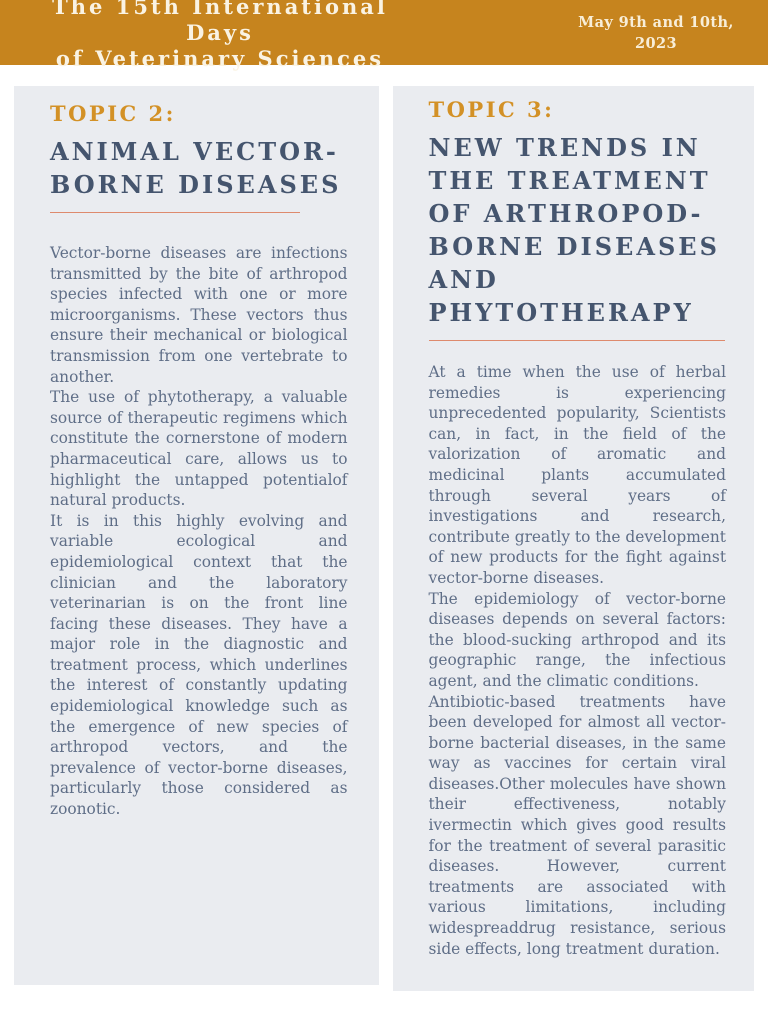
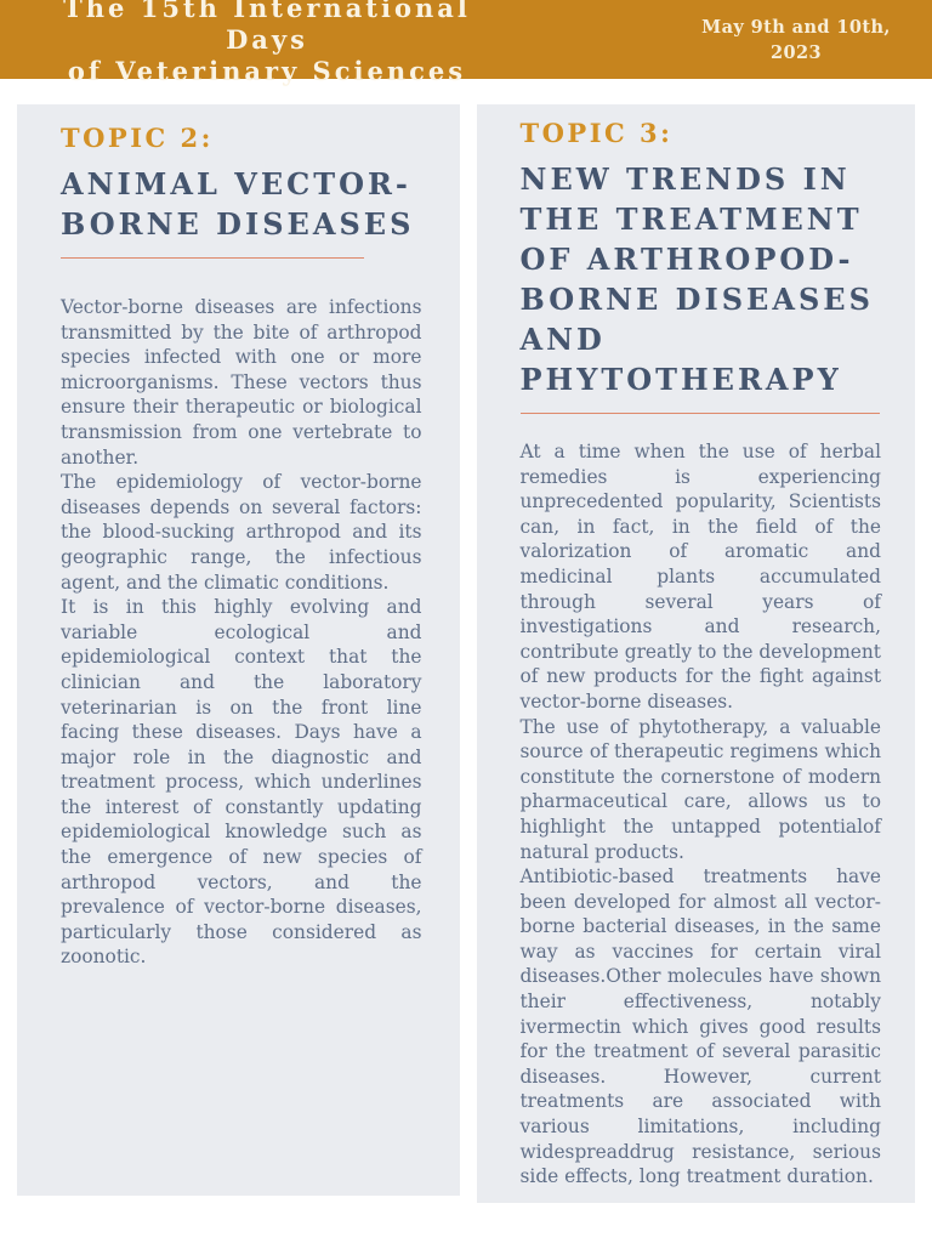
  The 15th International Days
  of Veterinary Sciences
  May 9th and 10th, 2023
  TOPIC 2:
  ANIMAL VECTOR-BORNE DISEASES
- Vector-borne diseases are infections transmitted by the bite of arthropod species infected with one or more microorganisms. These vectors thus ensure their mechanical or biological transmission from one vertebrate to another.
+ Vector-borne diseases are infections transmitted by the bite of arthropod species infected with one or more microorganisms. These vectors thus ensure their therapeutic or biological transmission from one vertebrate to another.
- The use of phytotherapy, a valuable source of therapeutic regimens which constitute the cornerstone of modern pharmaceutical care, allows us to highlight the untapped potentialof natural products.
+ The epidemiology of vector-borne diseases depends on several factors: the blood-sucking arthropod and its geographic range, the infectious agent, and the climatic conditions.
- It is in this highly evolving and variable ecological and epidemiological context that the clinician and the laboratory veterinarian is on the front line facing these diseases. They have a major role in the diagnostic and treatment process, which underlines the interest of constantly updating epidemiological knowledge such as the emergence of new species of arthropod vectors, and the prevalence of vector-borne diseases, particularly those considered as zoonotic.
+ It is in this highly evolving and variable ecological and epidemiological context that the clinician and the laboratory veterinarian is on the front line facing these diseases. Days have a major role in the diagnostic and treatment process, which underlines the interest of constantly updating epidemiological knowledge such as the emergence of new species of arthropod vectors, and the prevalence of vector-borne diseases, particularly those considered as zoonotic.
  TOPIC 3:
  NEW TRENDS IN THE TREATMENT OF ARTHROPOD-BORNE DISEASES AND PHYTOTHERAPY
  At a time when the use of herbal remedies is experiencing unprecedented popularity, Scientists can, in fact, in the field of the valorization of aromatic and medicinal plants accumulated through several years of investigations and research, contribute greatly to the development of new products for the fight against vector-borne diseases.
- The epidemiology of vector-borne diseases depends on several factors: the blood-sucking arthropod and its geographic range, the infectious agent, and the climatic conditions.
+ The use of phytotherapy, a valuable source of therapeutic regimens which constitute the cornerstone of modern pharmaceutical care, allows us to highlight the untapped potentialof natural products.
  Antibiotic-based treatments have been developed for almost all vector-borne bacterial diseases, in the same way as vaccines for certain viral diseases.Other molecules have shown their effectiveness, notably ivermectin which gives good results for the treatment of several parasitic diseases. However, current treatments are associated with various limitations, including widespreaddrug resistance, serious side effects, long treatment duration.
